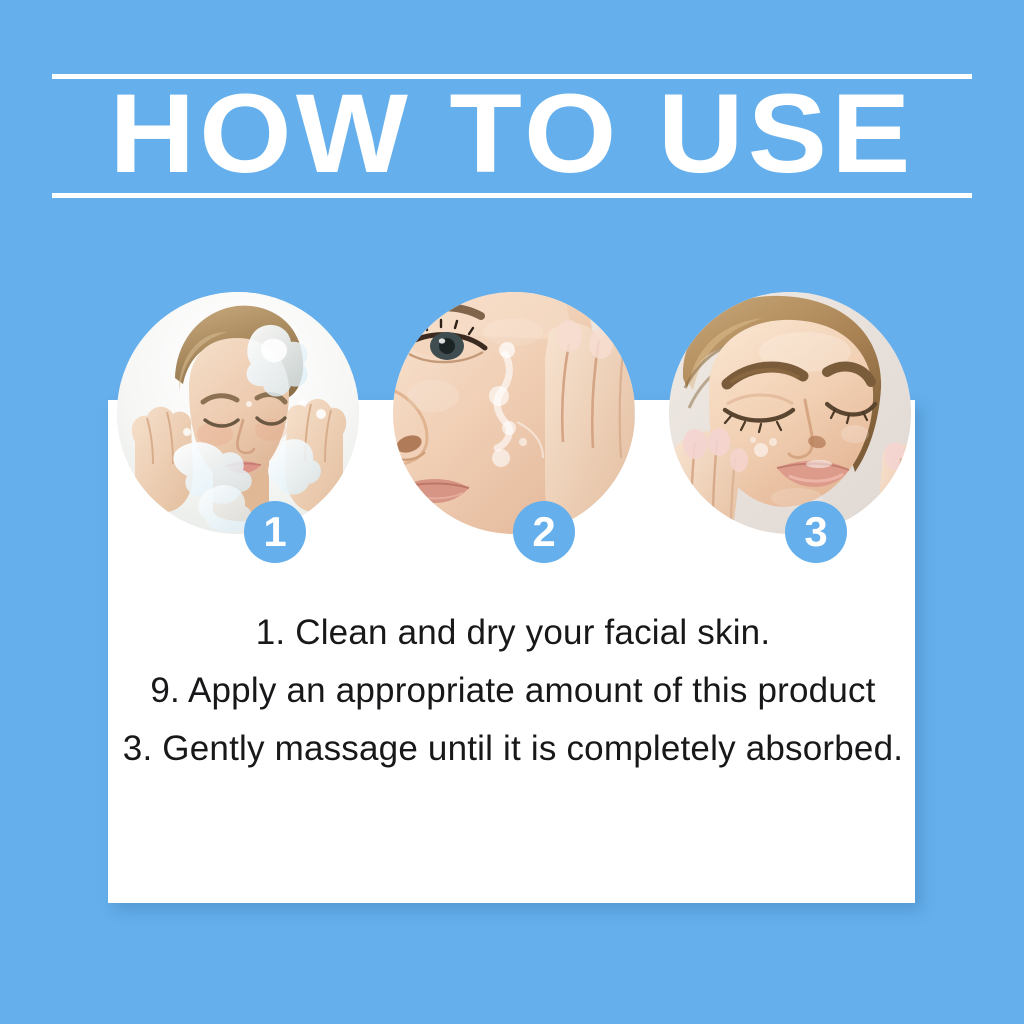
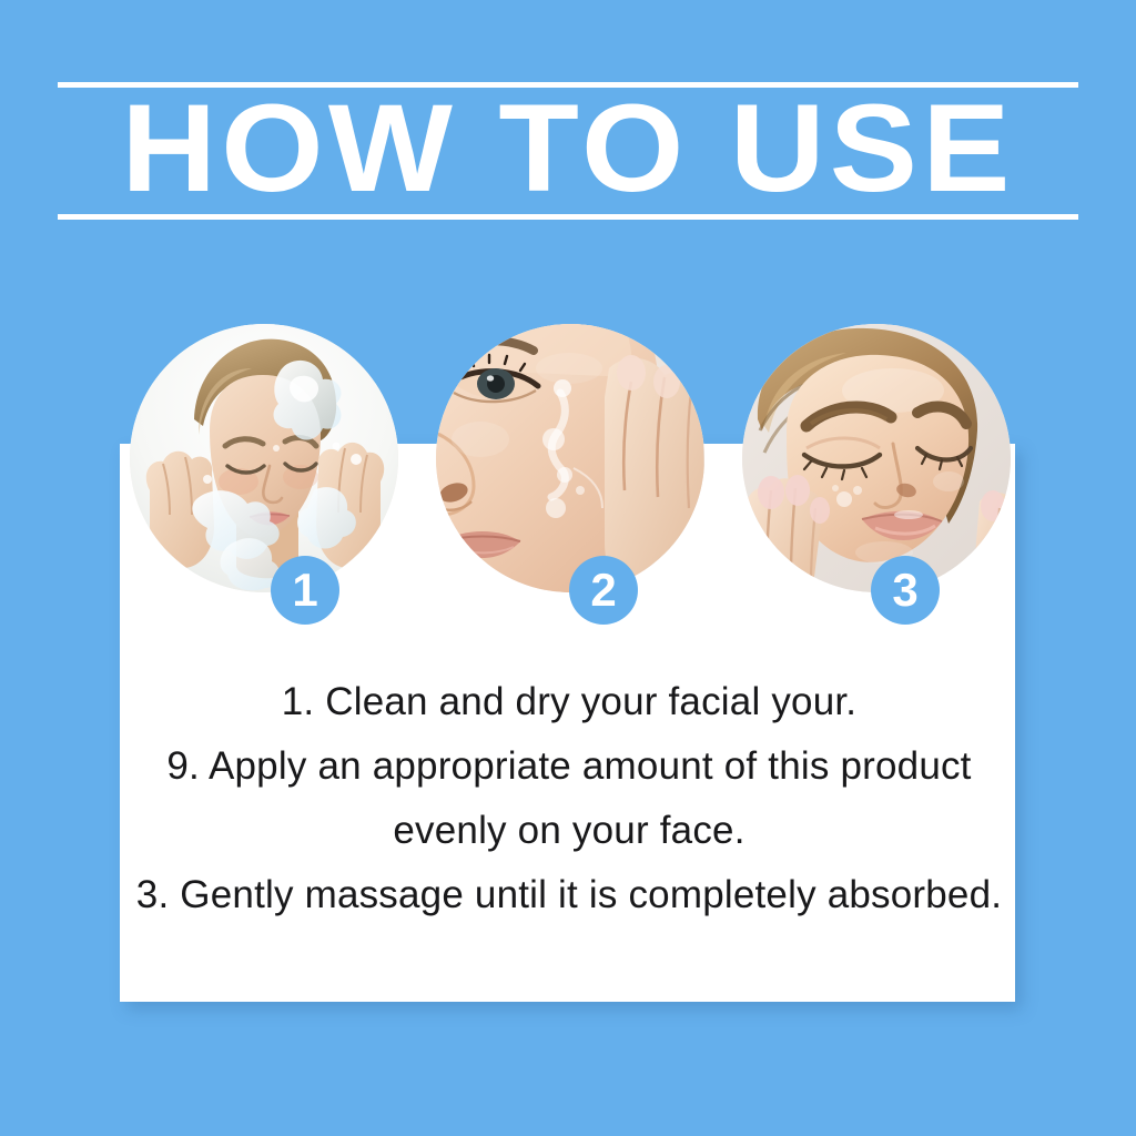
  HOW TO USE
  1
  2
  3
- 1. Clean and dry your facial skin.
+ 1. Clean and dry your facial your.
  9. Apply an appropriate amount of this product
+ evenly on your face.
  3. Gently massage until it is completely absorbed.
